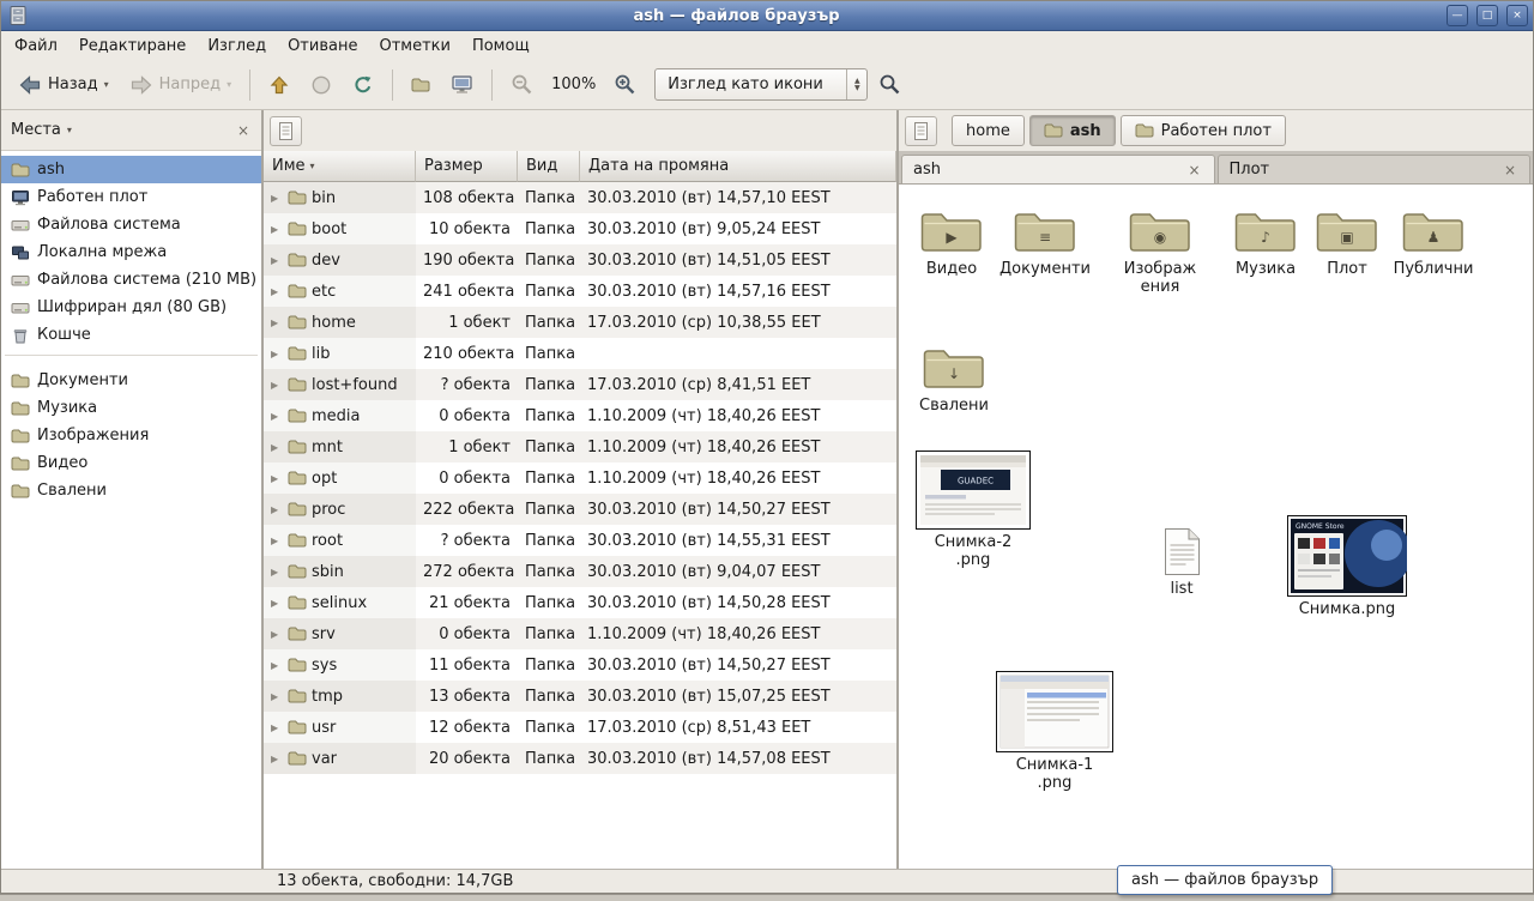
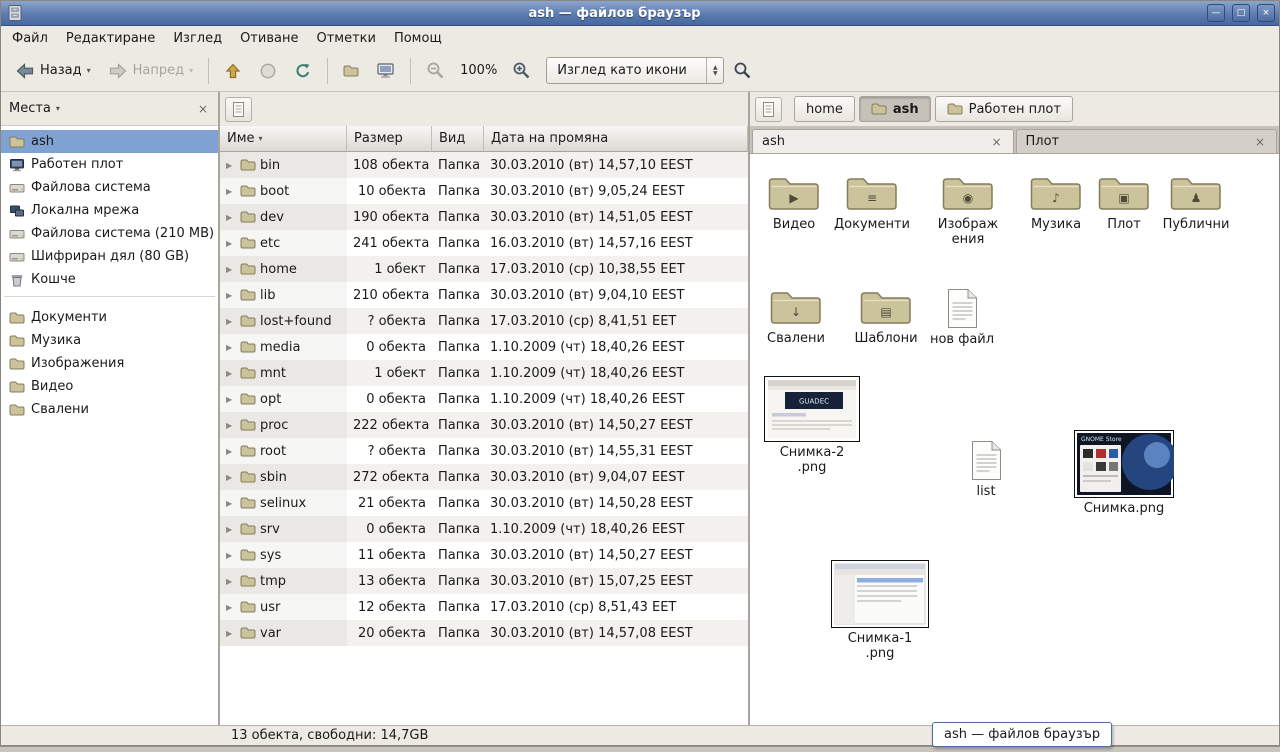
  ash — файлов браузър
  —
  □
  ×
  Файл
  Редактиране
  Изглед
  Отиване
  Отметки
  Помощ
  Назад
  ▾
  Напред
  ▾
  100%
  Изглед като икони
  Места
  ▾
  ×
  ash
  Работен плот
  Файлова система
  Локална мрежа
  Файлова система (210 MB)
  Шифриран дял (80 GB)
  Кошче
  Документи
  Музика
  Изображения
  Видео
  Свалени
  Име
  ▾
  Размер
  Вид
  Дата на промяна
  ▶
  bin
  108 обекта
  Папка
  30.03.2010 (вт) 14,57,10 EEST
  ▶
  boot
  10 обекта
  Папка
  30.03.2010 (вт) 9,05,24 EEST
  ▶
  dev
  190 обекта
  Папка
  30.03.2010 (вт) 14,51,05 EEST
  ▶
  etc
  241 обекта
  Папка
- 30.03.2010 (вт) 14,57,16 EEST
+ 16.03.2010 (вт) 14,57,16 EEST
  ▶
  home
  1 обект
  Папка
  17.03.2010 (ср) 10,38,55 EET
  ▶
  lib
  210 обекта
  Папка
+ 30.03.2010 (вт) 9,04,10 EEST
  ▶
  lost+found
  ? обекта
  Папка
  17.03.2010 (ср) 8,41,51 EET
  ▶
  media
  0 обекта
  Папка
  1.10.2009 (чт) 18,40,26 EEST
  ▶
  mnt
  1 обект
  Папка
  1.10.2009 (чт) 18,40,26 EEST
  ▶
  opt
  0 обекта
  Папка
  1.10.2009 (чт) 18,40,26 EEST
  ▶
  proc
  222 обекта
  Папка
  30.03.2010 (вт) 14,50,27 EEST
  ▶
  root
  ? обекта
  Папка
  30.03.2010 (вт) 14,55,31 EEST
  ▶
  sbin
  272 обекта
  Папка
  30.03.2010 (вт) 9,04,07 EEST
  ▶
  selinux
  21 обекта
  Папка
  30.03.2010 (вт) 14,50,28 EEST
  ▶
  srv
  0 обекта
  Папка
  1.10.2009 (чт) 18,40,26 EEST
  ▶
  sys
  11 обекта
  Папка
  30.03.2010 (вт) 14,50,27 EEST
  ▶
  tmp
  13 обекта
  Папка
  30.03.2010 (вт) 15,07,25 EEST
  ▶
  usr
  12 обекта
  Папка
  17.03.2010 (ср) 8,51,43 EET
  ▶
  var
  20 обекта
  Папка
  30.03.2010 (вт) 14,57,08 EEST
  home
  ash
  Работен плот
  ash
  ×
  Плот
  ×
  ▶
  Видео
  ≡
  Документи
  ◉
  Изображения
  ♪
  Музика
  ▣
  Плот
  ♟
  Публични
  ↓
  Свалени
+ ▤
+ Шаблони
+ нов файл
  GUADEC
  Снимка-2.png
  list
  Снимка.png
  Снимка-1.png
  13 обекта, свободни: 14,7GB
  ash — файлов браузър
